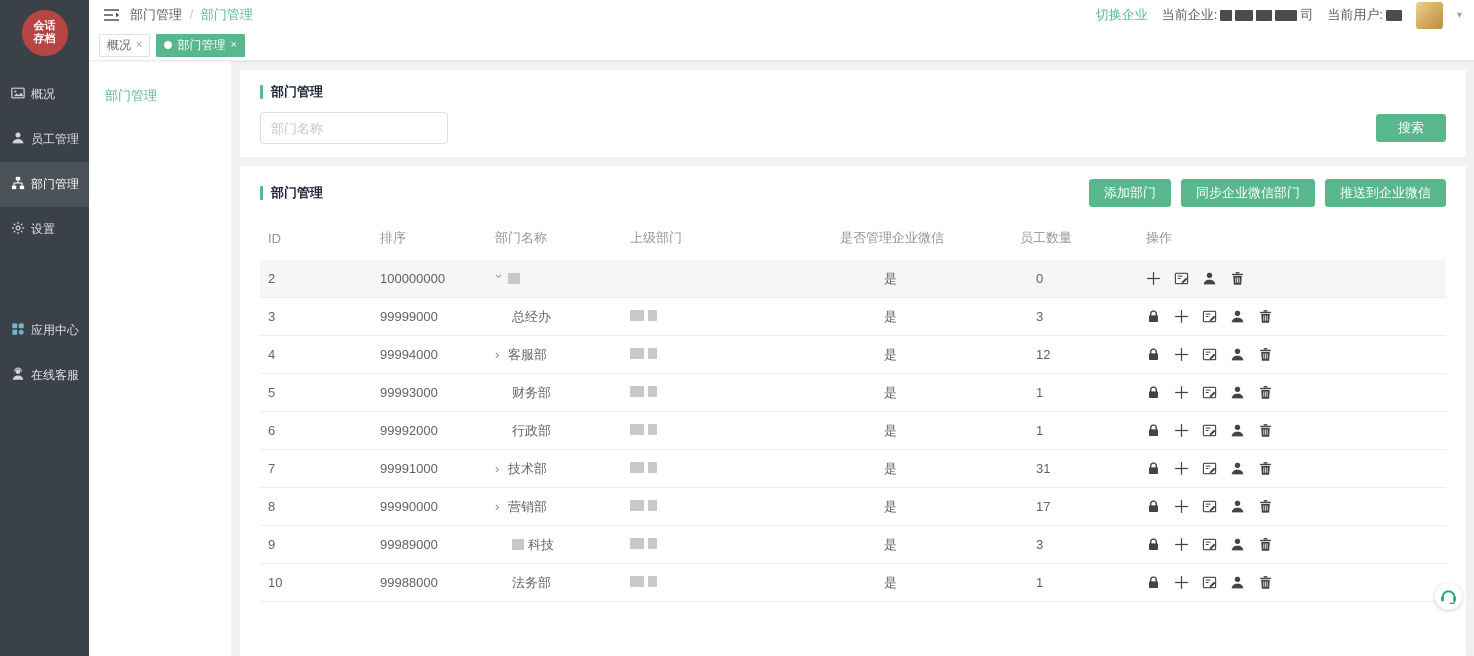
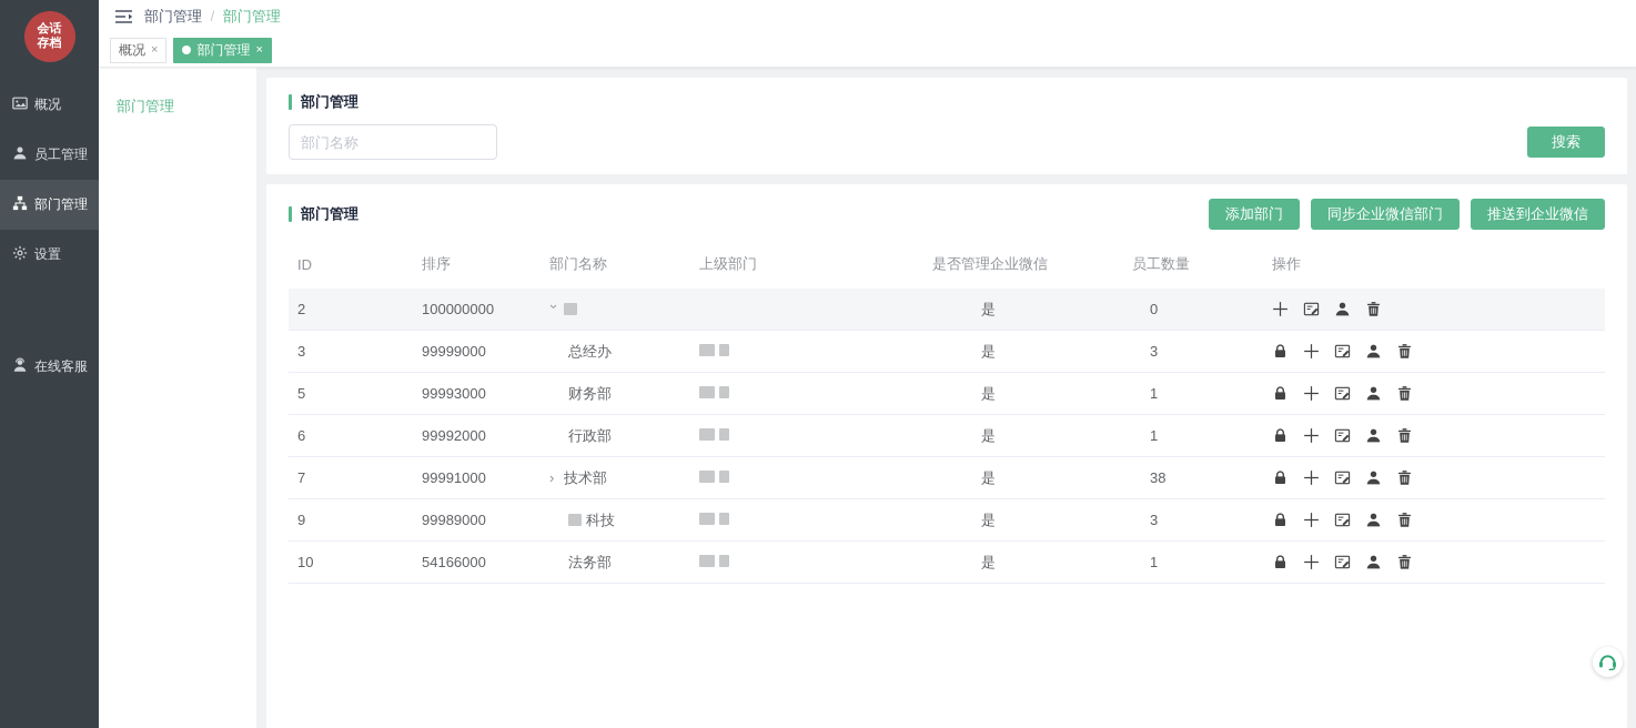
  会话
  存档
  概况
  员工管理
  部门管理
  设置
- 应用中心
  在线客服
  部门管理 / 部门管理
- 切换企业
- 当前企业:
- 司
- 当前用户:
- ▾
  概况
  ×
  部门管理
  ×
  部门管理
  部门管理
  部门名称
  搜索
  部门管理
  添加部门
  同步企业微信部门
  推送到企业微信
  ID	排序	部门名称	上级部门	是否管理企业微信	员工数量	操作
  2	100000000			是	0
  3	99999000	总经办		是	3
- 4	99994000	› 客服部		是	12
  5	99993000	财务部		是	1
  6	99992000	行政部		是	1
- 7	99991000	› 技术部		是	31
+ 7	99991000	› 技术部		是	38
- 8	99990000	› 营销部		是	17
  9	99989000	科技		是	3
- 10	99988000	法务部		是	1
+ 10	54166000	法务部		是	1
